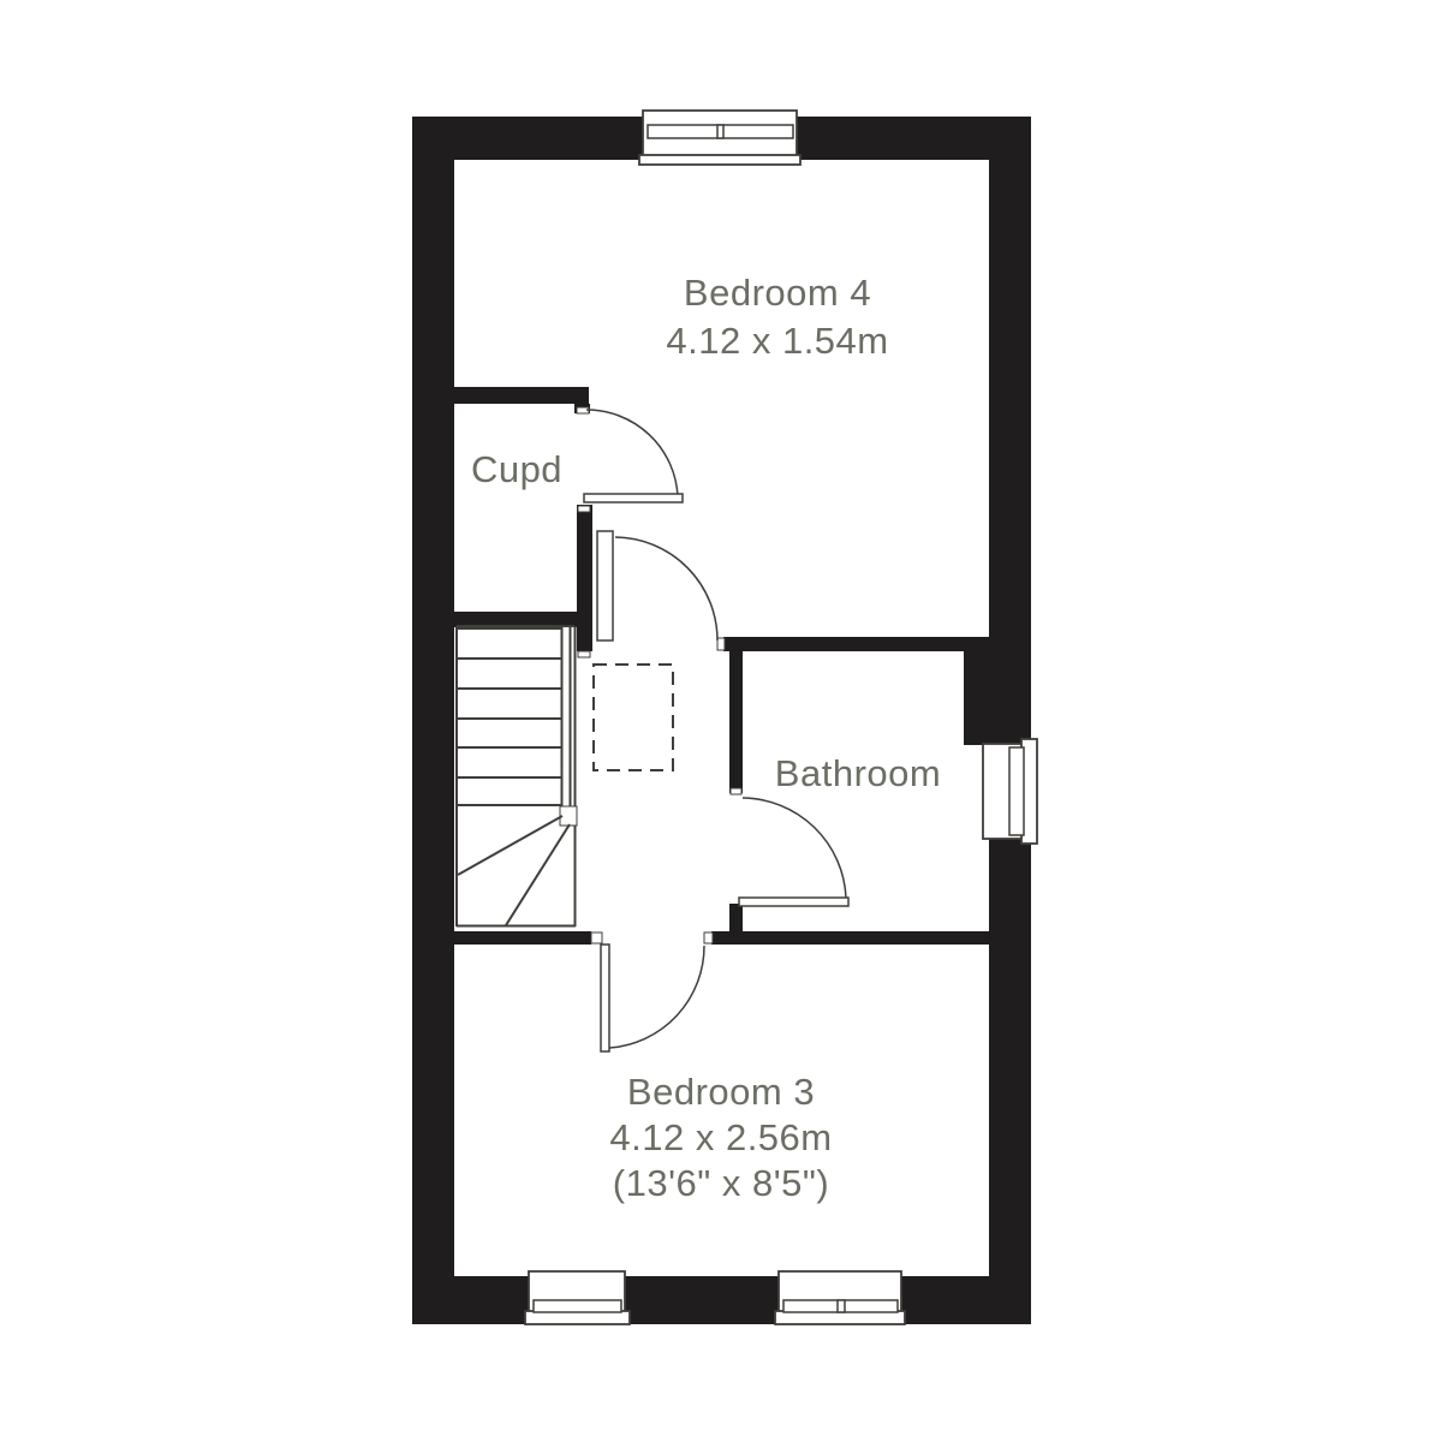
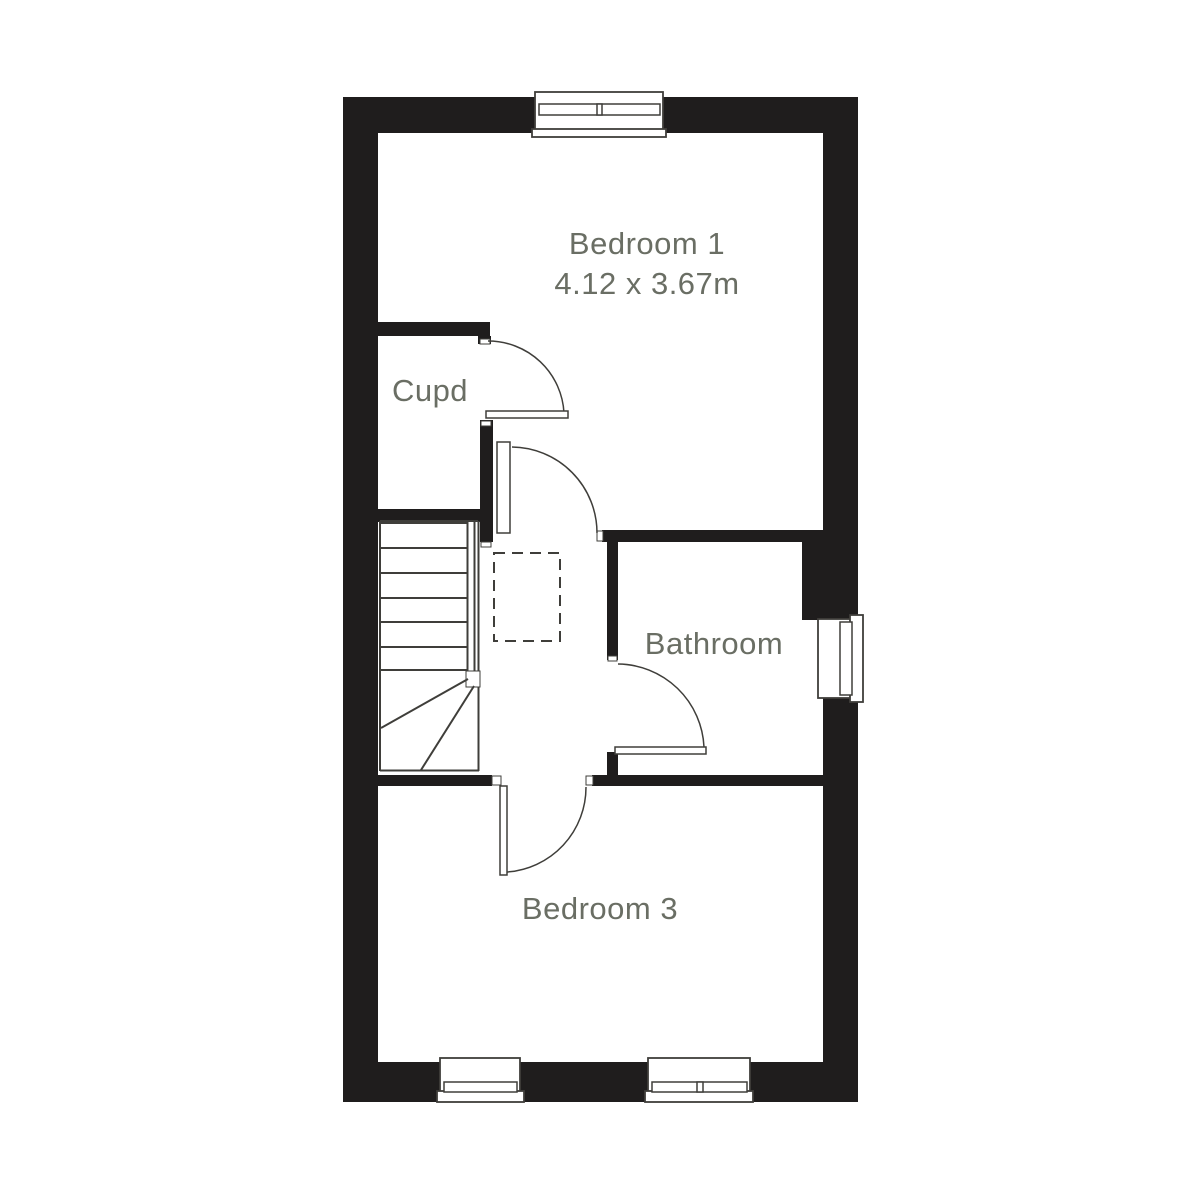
- Bedroom 4
+ Bedroom 1
- 4.12 x 1.54m
+ 4.12 x 3.67m
  Cupd
  Bathroom
  Bedroom 3
- 4.12 x 2.56m
- (13'6" x 8'5")
